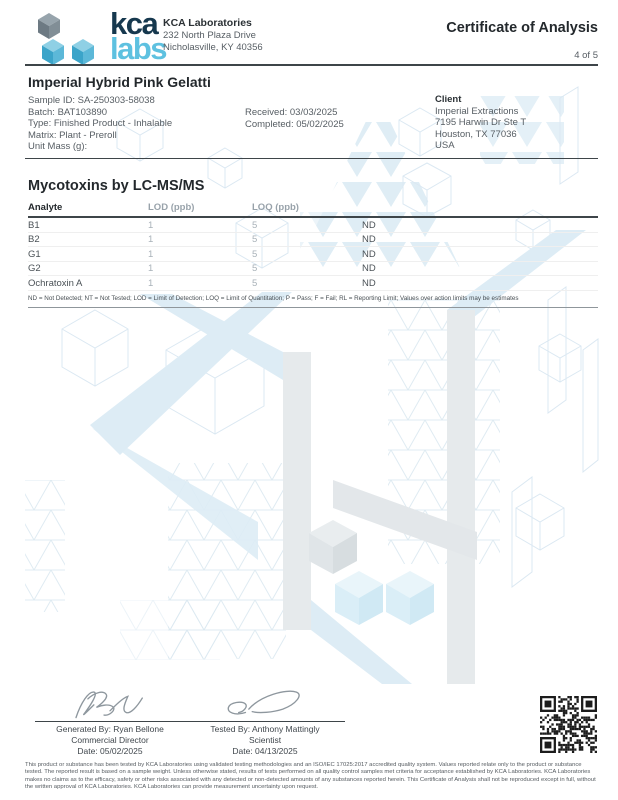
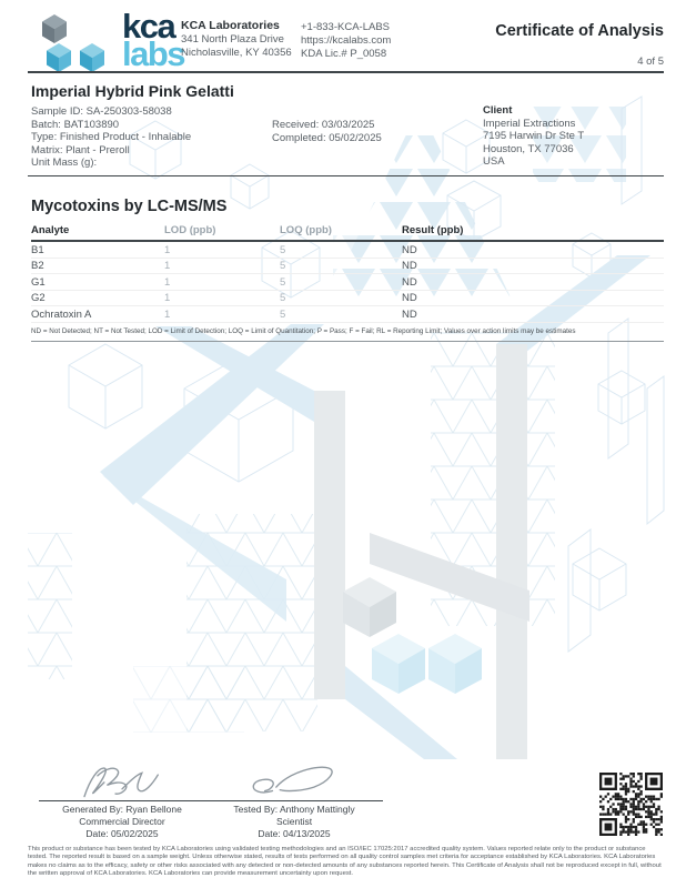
  kca
  labs
  KCA Laboratories
- 232 North Plaza Drive
+ 341 North Plaza Drive
  Nicholasville, KY 40356
+ +1-833-KCA-LABS
+ https://kcalabs.com
+ KDA Lic.# P_0058
  Certificate of Analysis
  4 of 5
  Imperial Hybrid Pink Gelatti
  Sample ID: SA-250303-58038
  Batch: BAT103890
  Type: Finished Product - Inhalable
  Matrix: Plant - Preroll
  Unit Mass (g):
  Received: 03/03/2025
  Completed: 05/02/2025
  Client
  Imperial Extractions
  7195 Harwin Dr Ste T
  Houston, TX 77036
  USA
  Mycotoxins by LC-MS/MS
  Analyte
  LOD (ppb)
  LOQ (ppb)
+ Result (ppb)
  B1
  1
  5
  ND
  B2
  1
  5
  ND
  G1
  1
  5
  ND
  G2
  1
  5
  ND
  Ochratoxin A
  1
  5
  ND
  Generated By: Ryan Bellone
  Commercial Director
  Date: 05/02/2025
  Tested By: Anthony Mattingly
  Scientist
  Date: 04/13/2025
